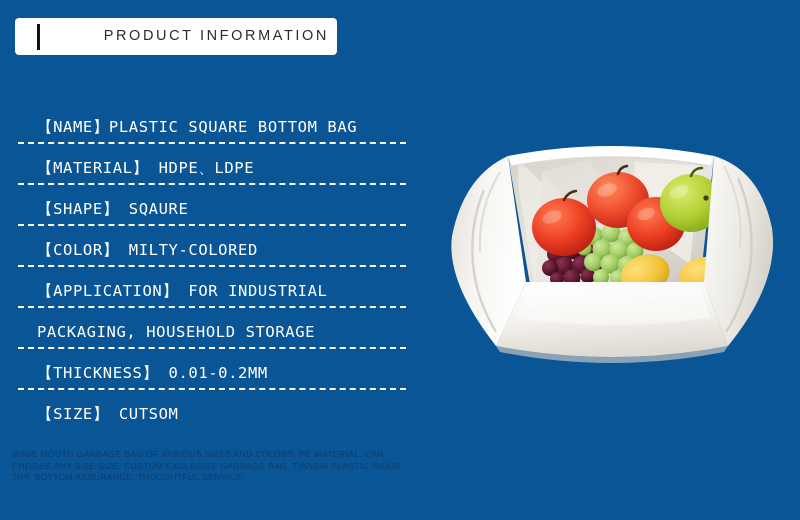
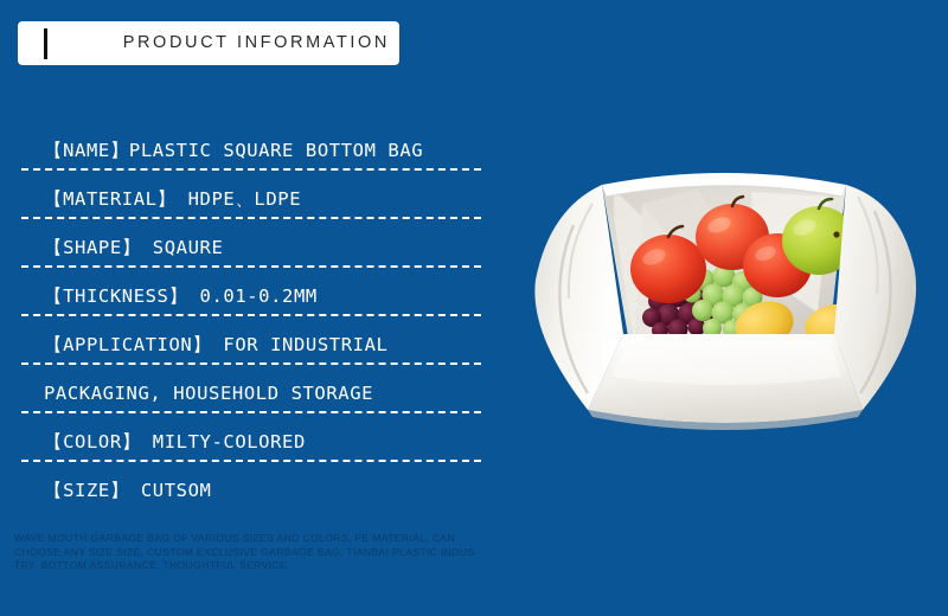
  PRODUCT INFORMATION
  【NAME】PLASTIC SQUARE BOTTOM BAG
  【MATERIAL】 HDPE、LDPE
  【SHAPE】 SQAURE
- 【COLOR】 MILTY-COLORED
+ 【THICKNESS】 0.01-0.2MM
  【APPLICATION】 FOR INDUSTRIAL
  PACKAGING, HOUSEHOLD STORAGE
- 【THICKNESS】 0.01-0.2MM
+ 【COLOR】 MILTY-COLORED
  【SIZE】 CUTSOM
  WAVE MOUTH GARBAGE BAG OF VARIOUS SIZES AND COLORS, PE MATERIAL, CAN
  CHOOSE ANY SIZE SIZE, CUSTOM EXCLUSIVE GARBAGE BAG, TIANBAI PLASTIC INDUS-
  TRY, BOTTOM ASSURANCE, THOUGHTFUL SERVICE.
